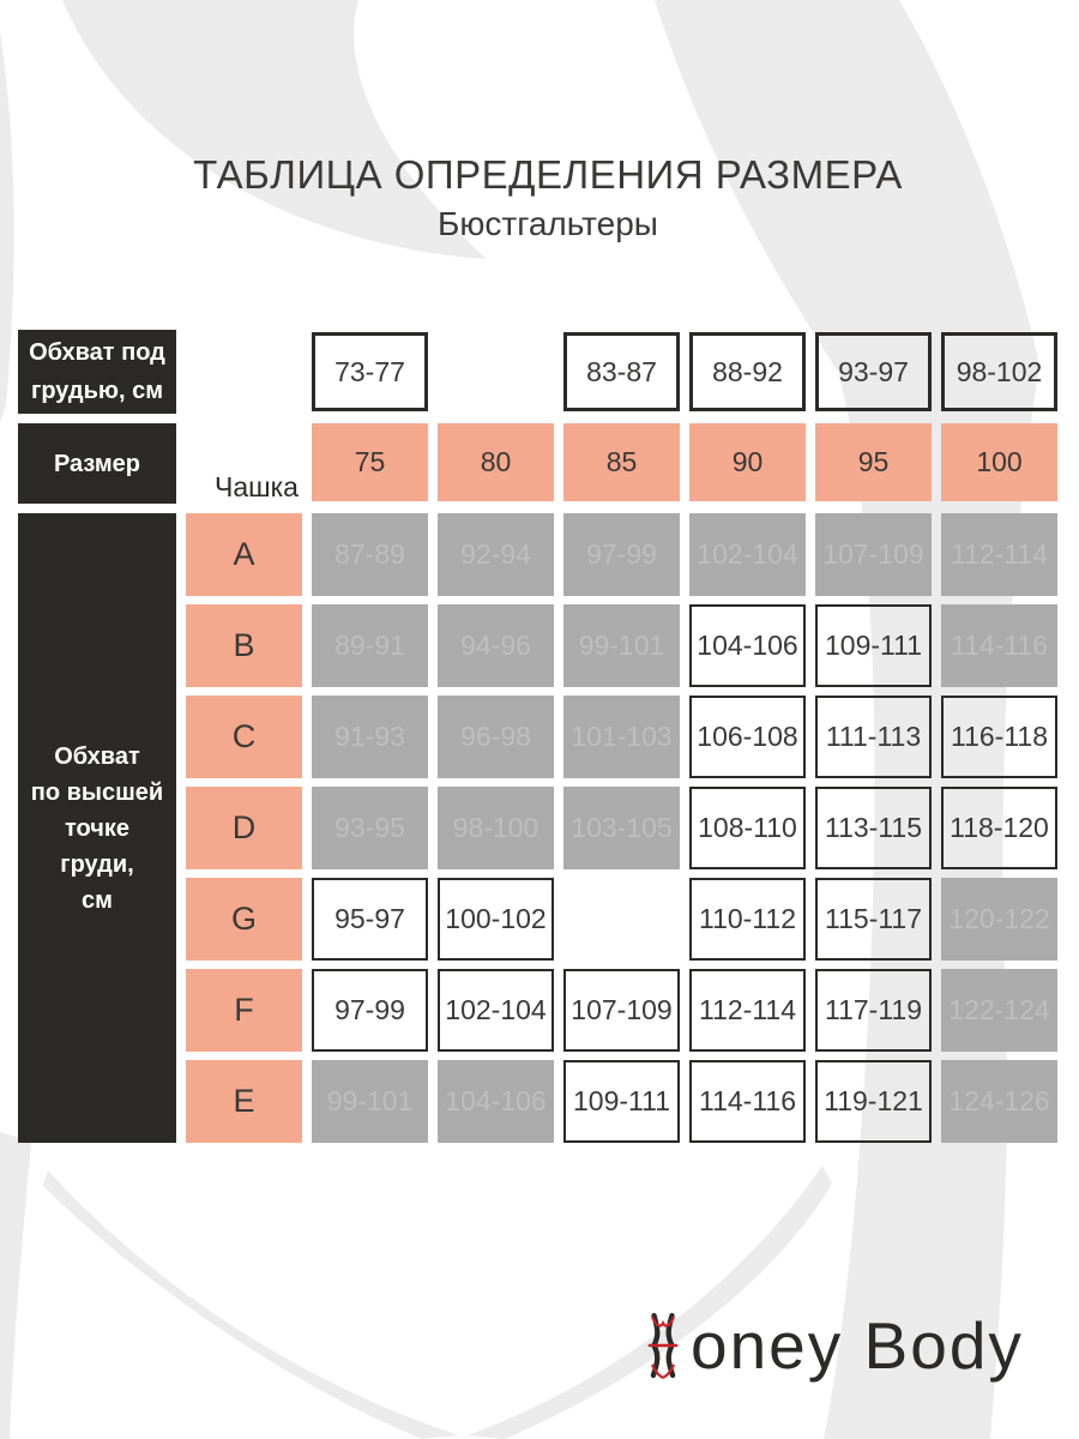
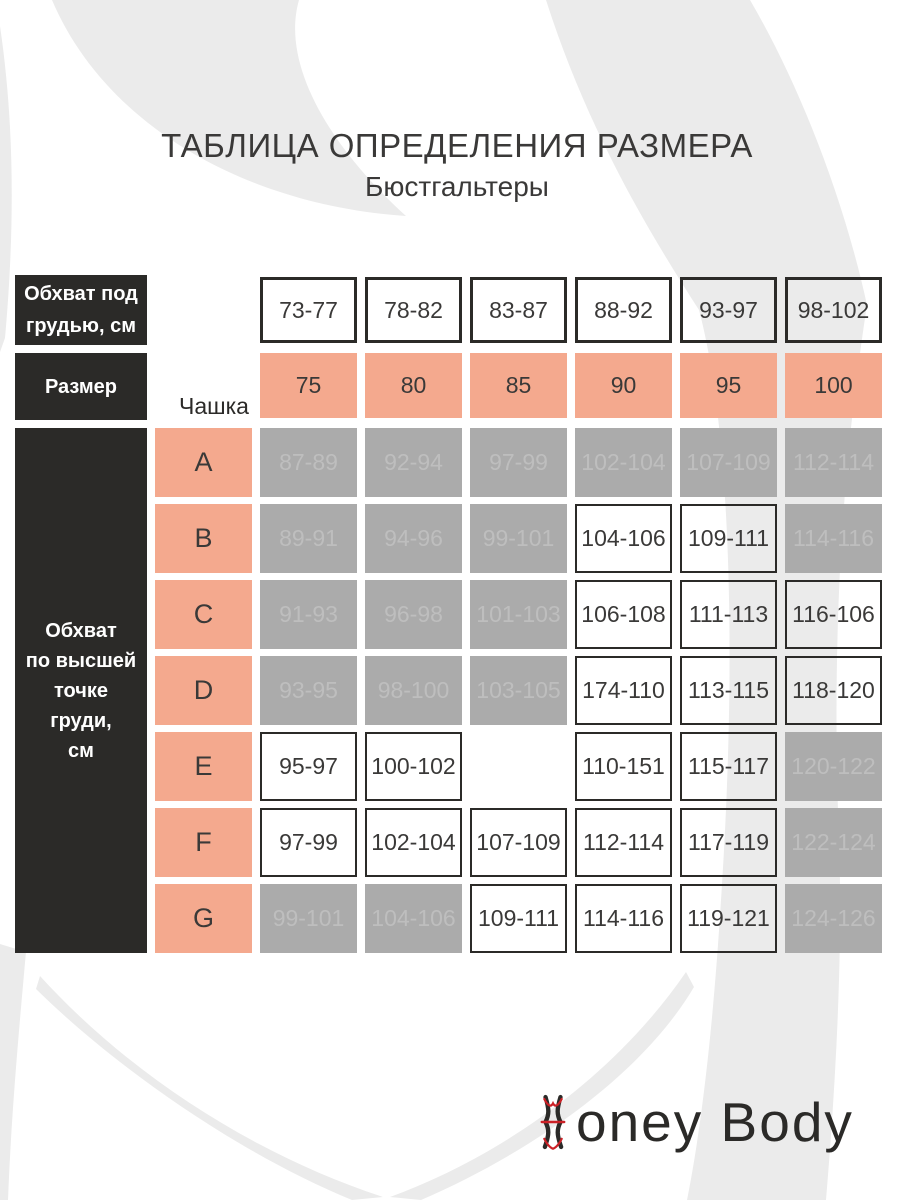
  ТАБЛИЦА ОПРЕДЕЛЕНИЯ РАЗМЕРА
  Бюстгальтеры
  Обхват под
  грудью, см
  Размер
  Обхват
  по высшей
  точке
  груди,
  см
  Чашка
  73-77
+ 78-82
  83-87
  88-92
  93-97
  98-102
  75
  80
  85
  90
  95
  100
  A
  B
  104-106
  109-111
  C
  106-108
  111-113
- 116-118
+ 116-106
  D
- 108-110
+ 174-110
  113-115
  118-120
- G
+ E
  95-97
  100-102
- 110-112
+ 110-151
  115-117
  F
  97-99
  102-104
  107-109
  112-114
  117-119
- E
+ G
  109-111
  114-116
  119-121
  oney Body
